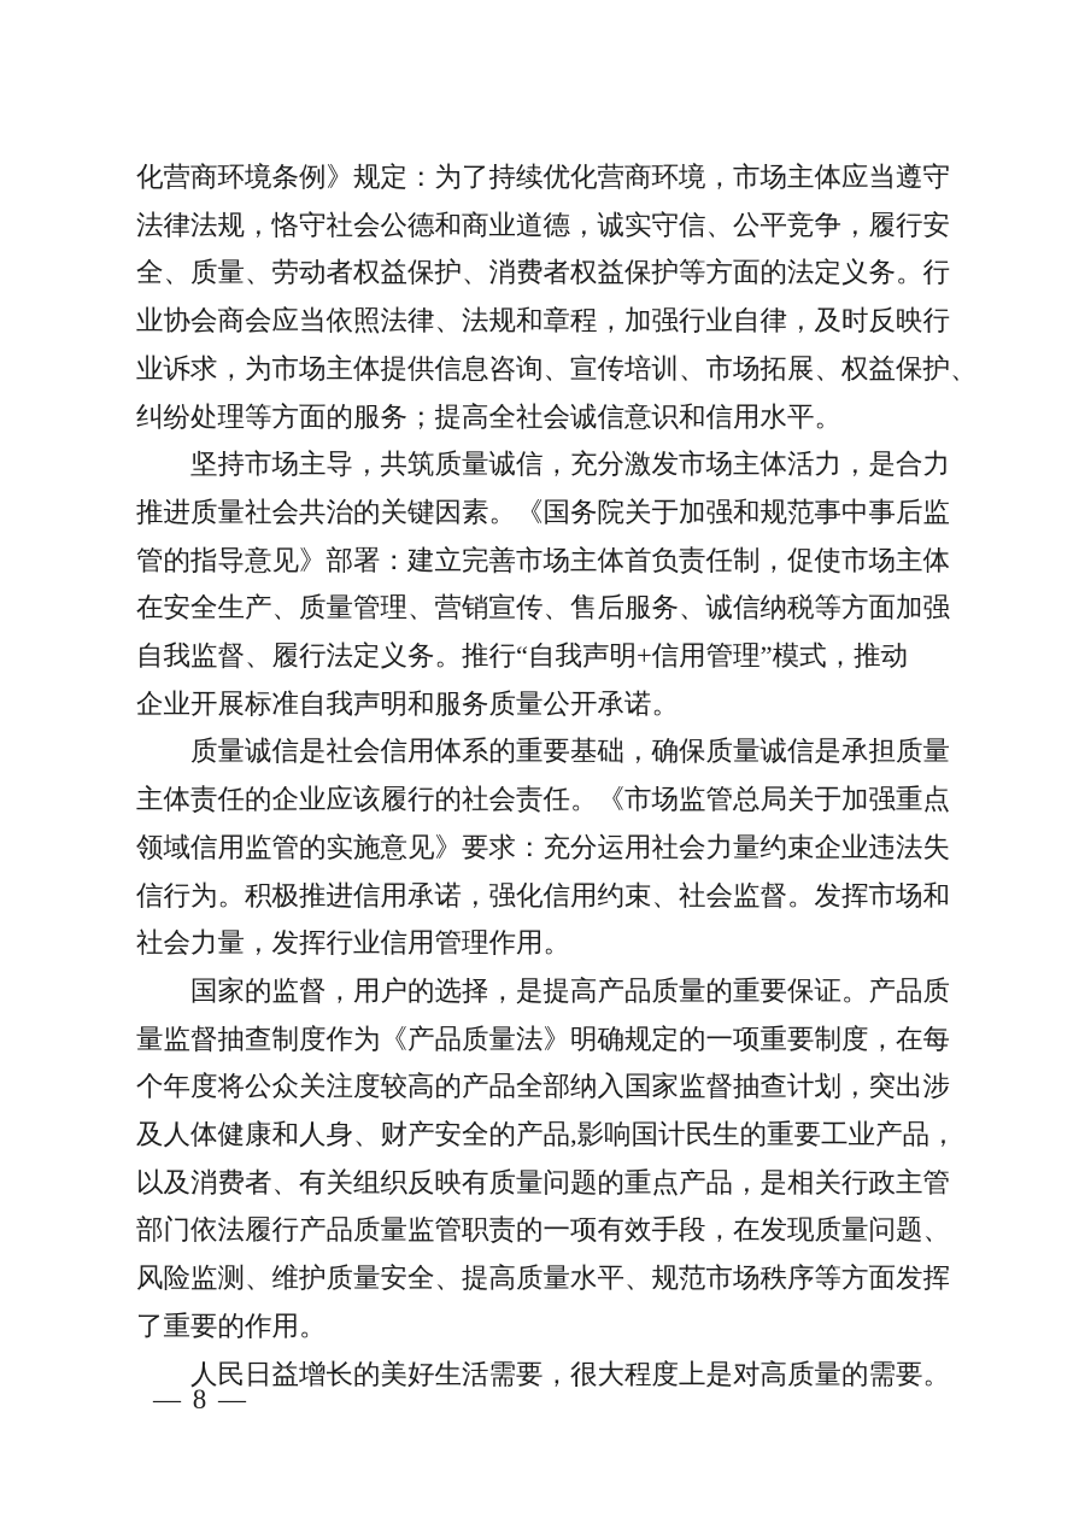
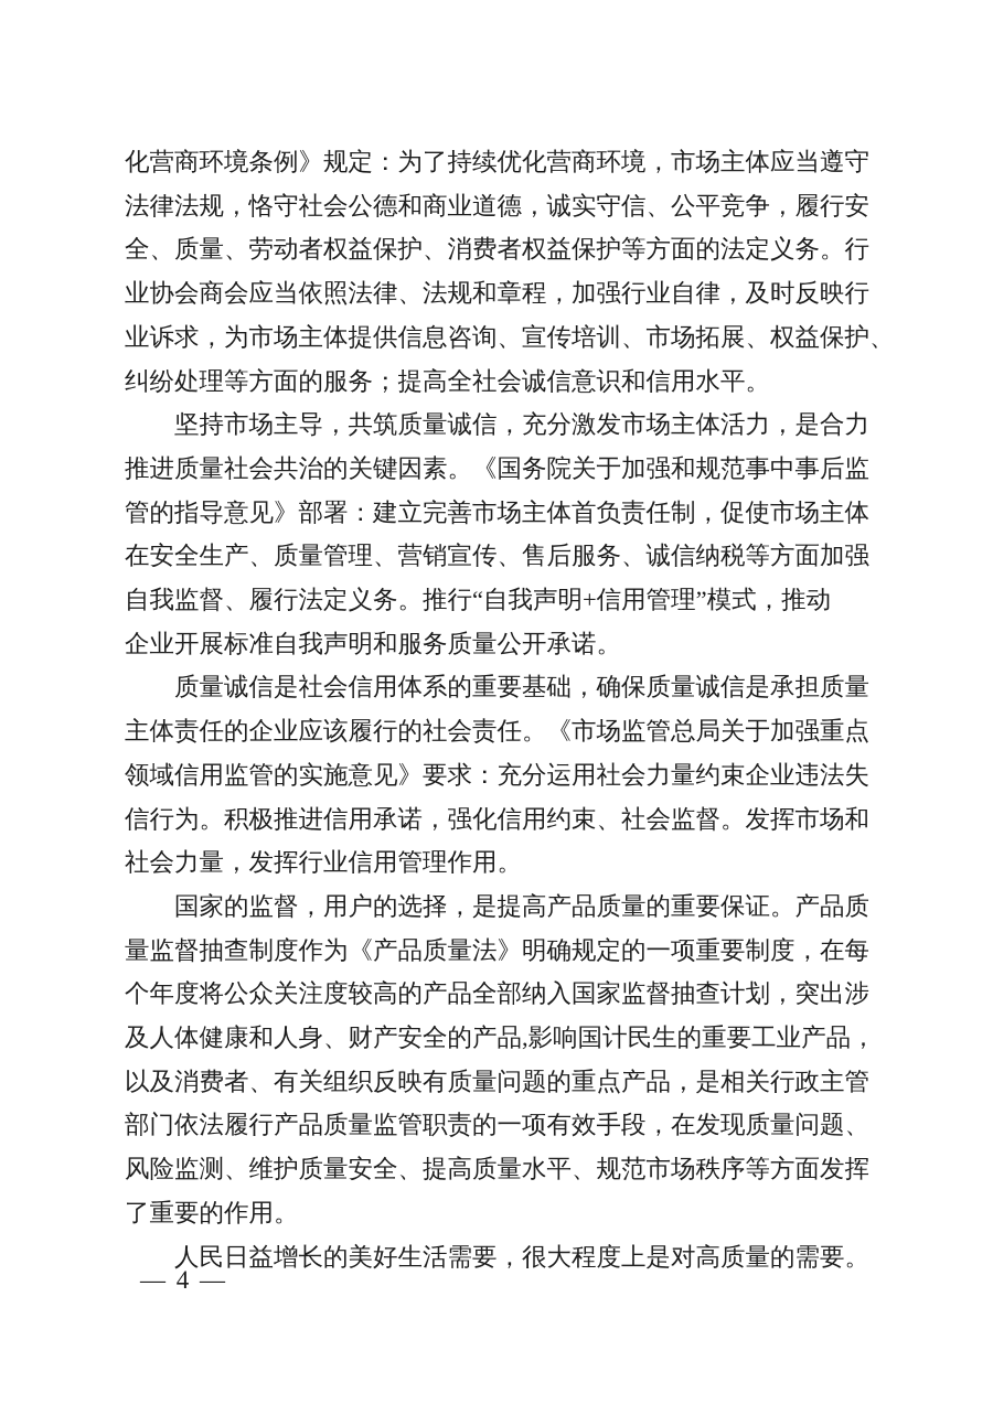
  化营商环境条例》规定：为了持续优化营商环境，市场主体应当遵守
  法律法规，恪守社会公德和商业道德，诚实守信、公平竞争，履行安
  全、质量、劳动者权益保护、消费者权益保护等方面的法定义务。行
  业协会商会应当依照法律、法规和章程，加强行业自律，及时反映行
  业诉求，为市场主体提供信息咨询、宣传培训、市场拓展、权益保护、
  纠纷处理等方面的服务；提高全社会诚信意识和信用水平。
  坚持市场主导，共筑质量诚信，充分激发市场主体活力，是合力
  推进质量社会共治的关键因素。《国务院关于加强和规范事中事后监
  管的指导意见》部署：建立完善市场主体首负责任制，促使市场主体
  在安全生产、质量管理、营销宣传、售后服务、诚信纳税等方面加强
  自我监督、履行法定义务。推行“自我声明+信用管理”模式，推动
  企业开展标准自我声明和服务质量公开承诺。
  质量诚信是社会信用体系的重要基础，确保质量诚信是承担质量
  主体责任的企业应该履行的社会责任。《市场监管总局关于加强重点
  领域信用监管的实施意见》要求：充分运用社会力量约束企业违法失
  信行为。积极推进信用承诺，强化信用约束、社会监督。发挥市场和
  社会力量，发挥行业信用管理作用。
  国家的监督，用户的选择，是提高产品质量的重要保证。产品质
  量监督抽查制度作为《产品质量法》明确规定的一项重要制度，在每
  个年度将公众关注度较高的产品全部纳入国家监督抽查计划，突出涉
  及人体健康和人身、财产安全的产品,影响国计民生的重要工业产品，
  以及消费者、有关组织反映有质量问题的重点产品，是相关行政主管
  部门依法履行产品质量监管职责的一项有效手段，在发现质量问题、
  风险监测、维护质量安全、提高质量水平、规范市场秩序等方面发挥
  了重要的作用。
  人民日益增长的美好生活需要，很大程度上是对高质量的需要。
- — 8 —
+ — 4 —
